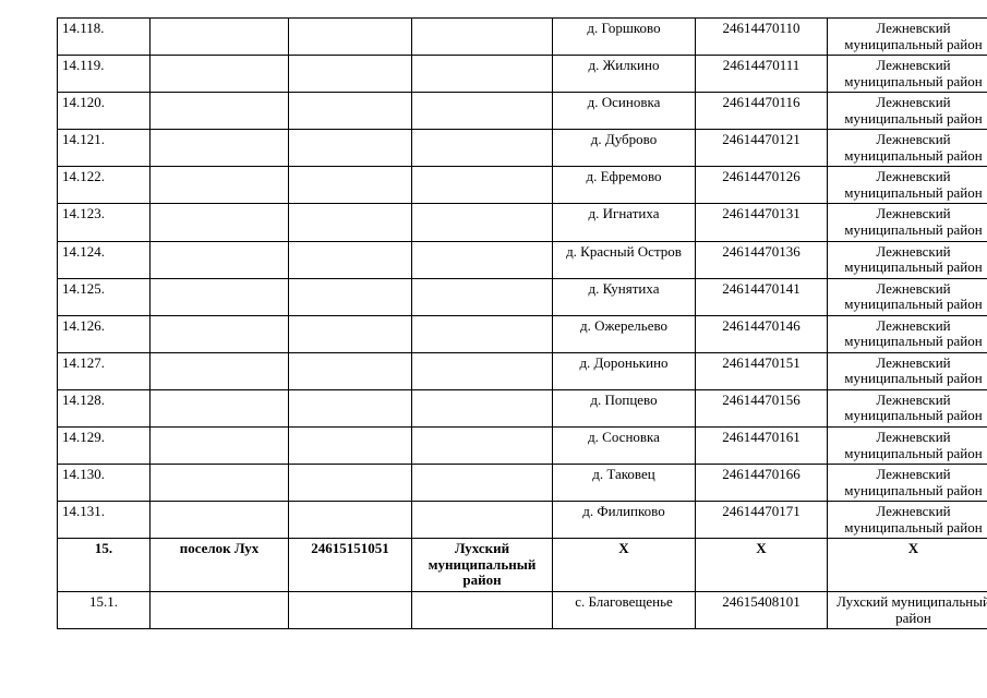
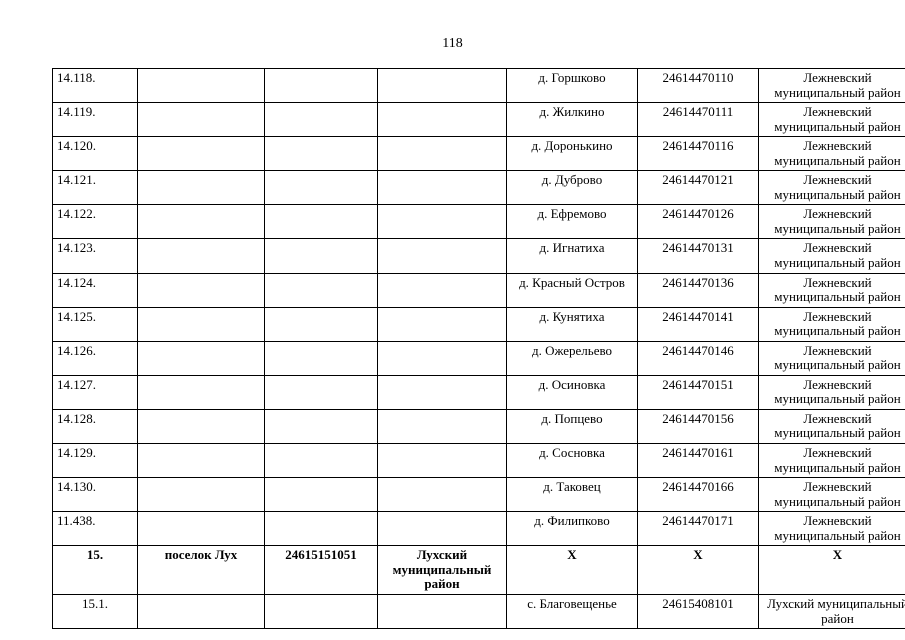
+ 118
  14.118.				д. Горшково	24614470110	Лежневский муниципальный район
  14.119.				д. Жилкино	24614470111	Лежневский муниципальный район
- 14.120.				д. Осиновка	24614470116	Лежневский муниципальный район
+ 14.120.				д. Доронькино	24614470116	Лежневский муниципальный район
  14.121.				д. Дуброво	24614470121	Лежневский муниципальный район
  14.122.				д. Ефремово	24614470126	Лежневский муниципальный район
  14.123.				д. Игнатиха	24614470131	Лежневский муниципальный район
  14.124.				д. Красный Остров	24614470136	Лежневский муниципальный район
  14.125.				д. Кунятиха	24614470141	Лежневский муниципальный район
  14.126.				д. Ожерельево	24614470146	Лежневский муниципальный район
- 14.127.				д. Доронькино	24614470151	Лежневский муниципальный район
+ 14.127.				д. Осиновка	24614470151	Лежневский муниципальный район
  14.128.				д. Попцево	24614470156	Лежневский муниципальный район
  14.129.				д. Сосновка	24614470161	Лежневский муниципальный район
  14.130.				д. Таковец	24614470166	Лежневский муниципальный район
- 14.131.				д. Филипково	24614470171	Лежневский муниципальный район
+ 11.438.				д. Филипково	24614470171	Лежневский муниципальный район
  15.	поселок Лух	24615151051	Лухский муниципальный район	X	X	X
  15.1.				с. Благовещенье	24615408101	Лухский муниципальный район
